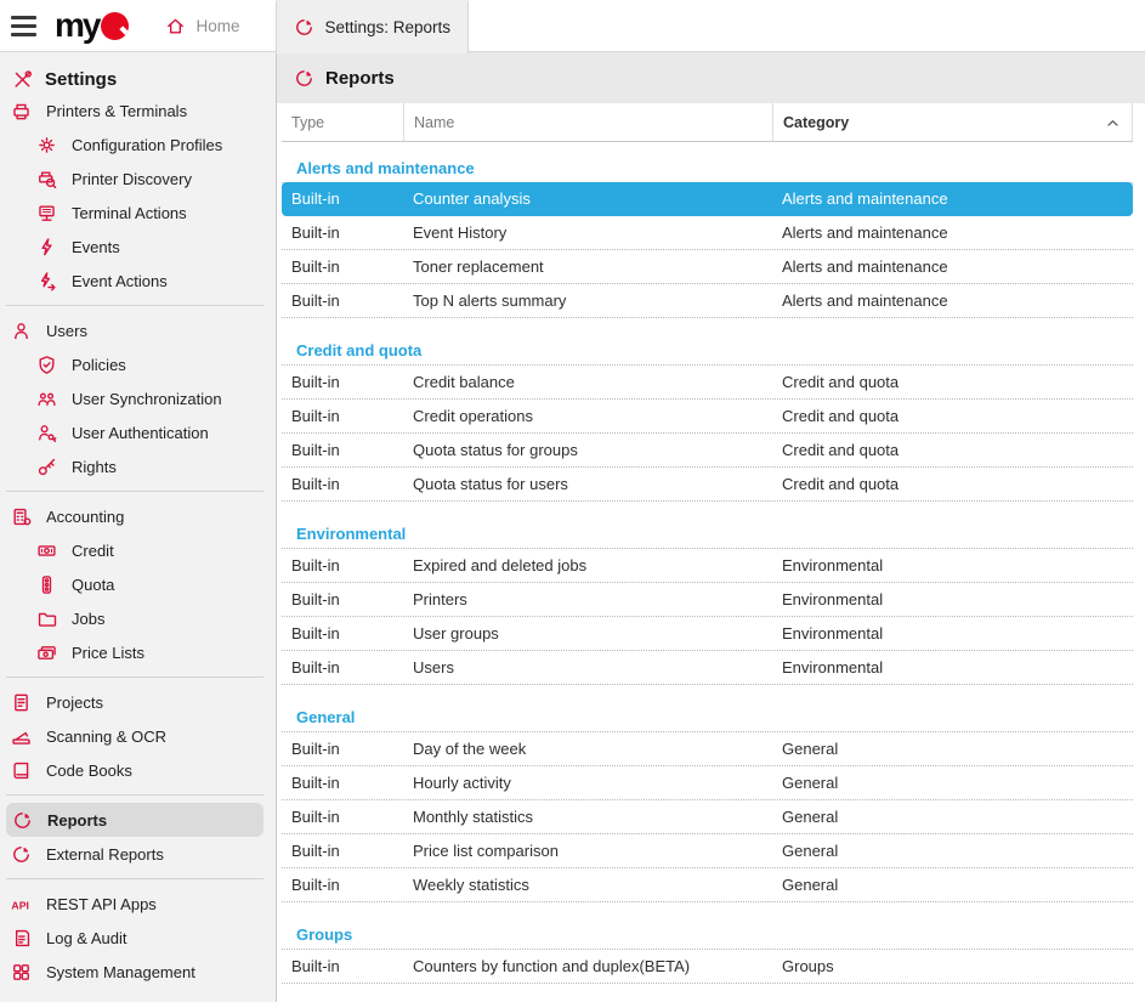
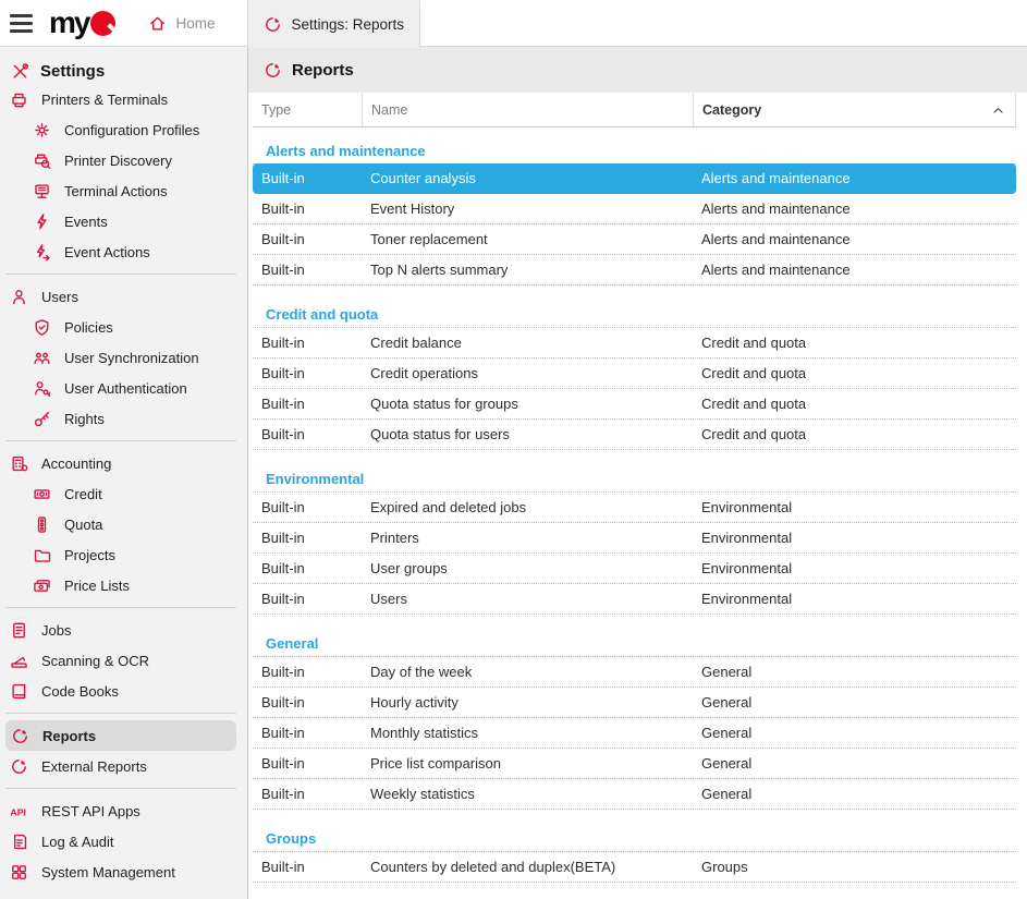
  my
  Home
  Settings: Reports
  Settings
  Printers & Terminals
  Configuration Profiles
  Printer Discovery
  Terminal Actions
  Events
  Event Actions
  Users
  Policies
  User Synchronization
  User Authentication
  Rights
  Accounting
  Credit
  Quota
- Jobs
+ Projects
  Price Lists
- Projects
+ Jobs
  Scanning & OCR
  Code Books
  Reports
  External Reports
  API
  REST API Apps
  Log & Audit
  System Management
  Reports
  Type
  Name
  Category
  Alerts and maintenance
  Built-in
  Counter analysis
  Alerts and maintenance
  Built-in
  Event History
  Alerts and maintenance
  Built-in
  Toner replacement
  Alerts and maintenance
  Built-in
  Top N alerts summary
  Alerts and maintenance
  Credit and quota
  Built-in
  Credit balance
  Credit and quota
  Built-in
  Credit operations
  Credit and quota
  Built-in
  Quota status for groups
  Credit and quota
  Built-in
  Quota status for users
  Credit and quota
  Environmental
  Built-in
  Expired and deleted jobs
  Environmental
  Built-in
  Printers
  Environmental
  Built-in
  User groups
  Environmental
  Built-in
  Users
  Environmental
  General
  Built-in
  Day of the week
  General
  Built-in
  Hourly activity
  General
  Built-in
  Monthly statistics
  General
  Built-in
  Price list comparison
  General
  Built-in
  Weekly statistics
  General
  Groups
  Built-in
- Counters by function and duplex(BETA)
+ Counters by deleted and duplex(BETA)
  Groups
